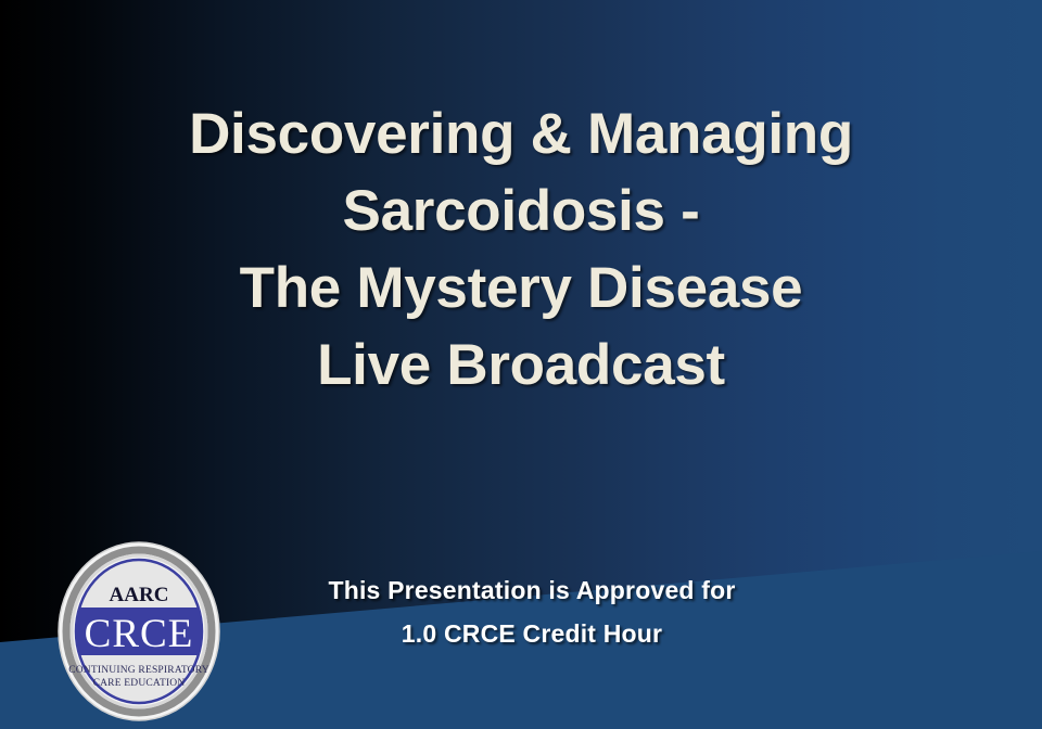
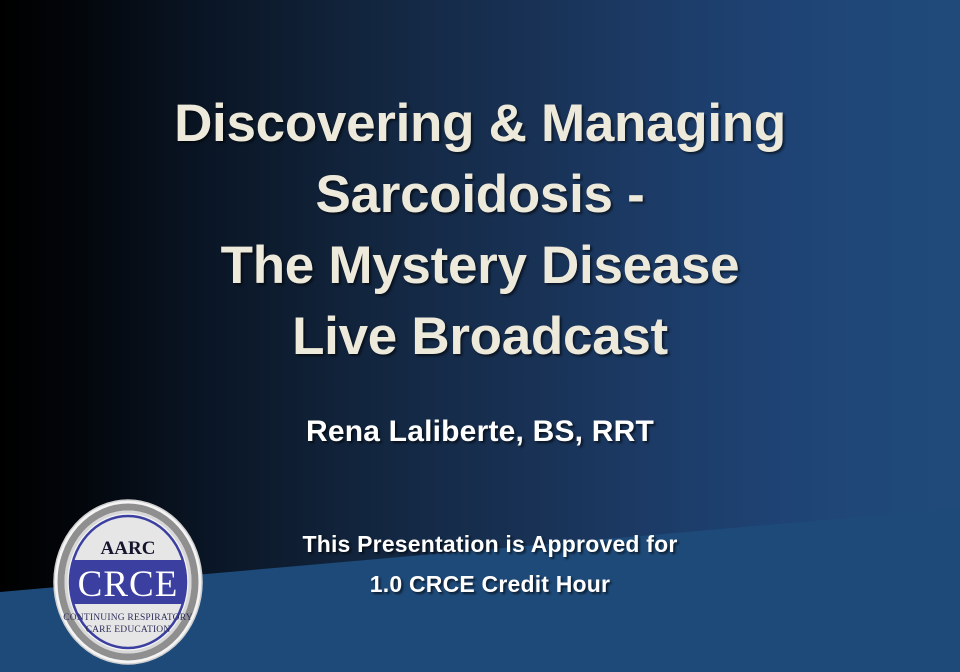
  Discovering & Managing
  Sarcoidosis -
  The Mystery Disease
  Live Broadcast
+ Rena Laliberte, BS, RRT
  This Presentation is Approved for
  1.0 CRCE Credit Hour
  AARC
  CRCE
  CONTINUING RESPIRATORY
  CARE EDUCATION
